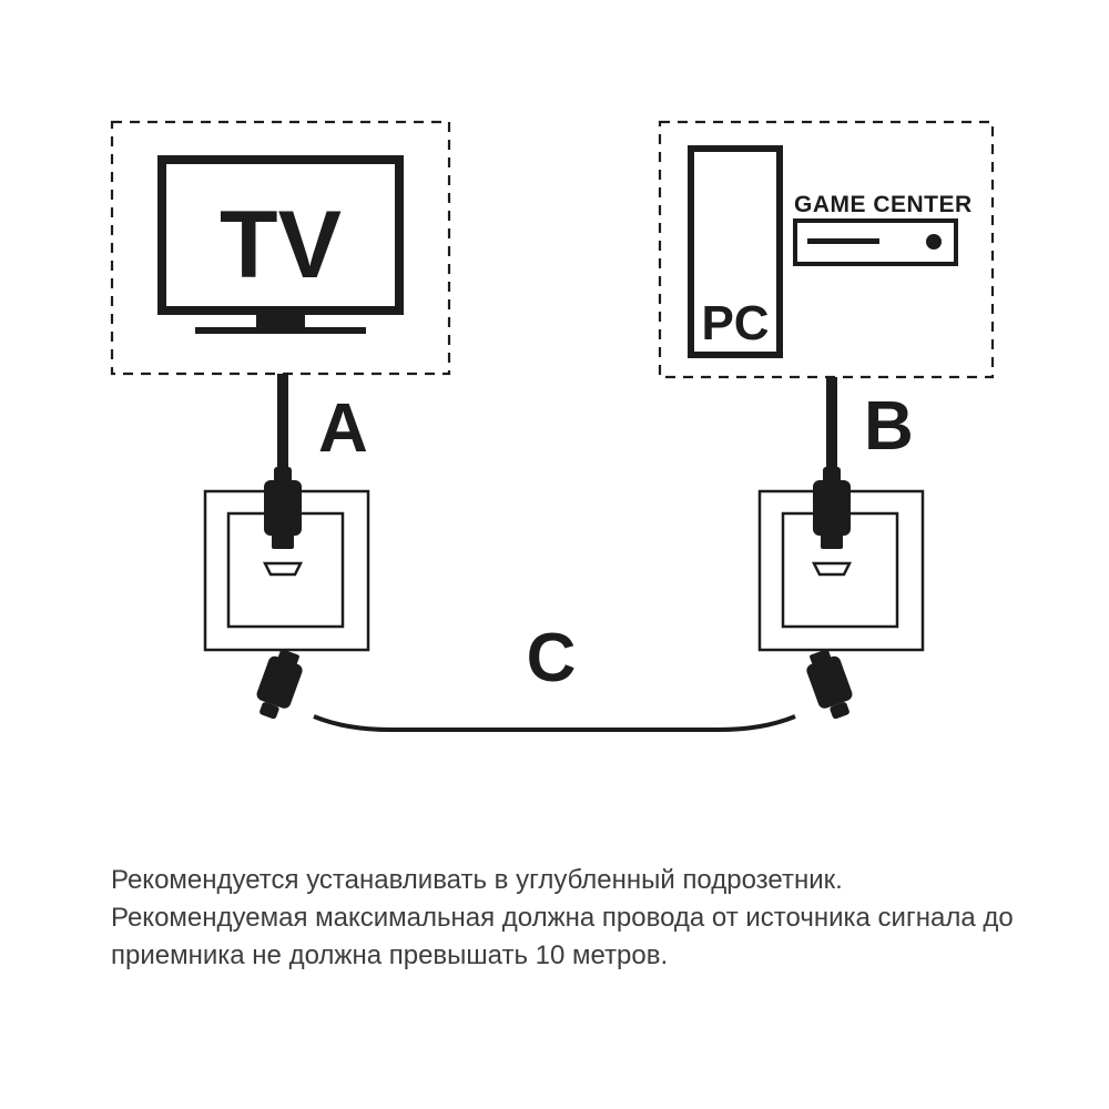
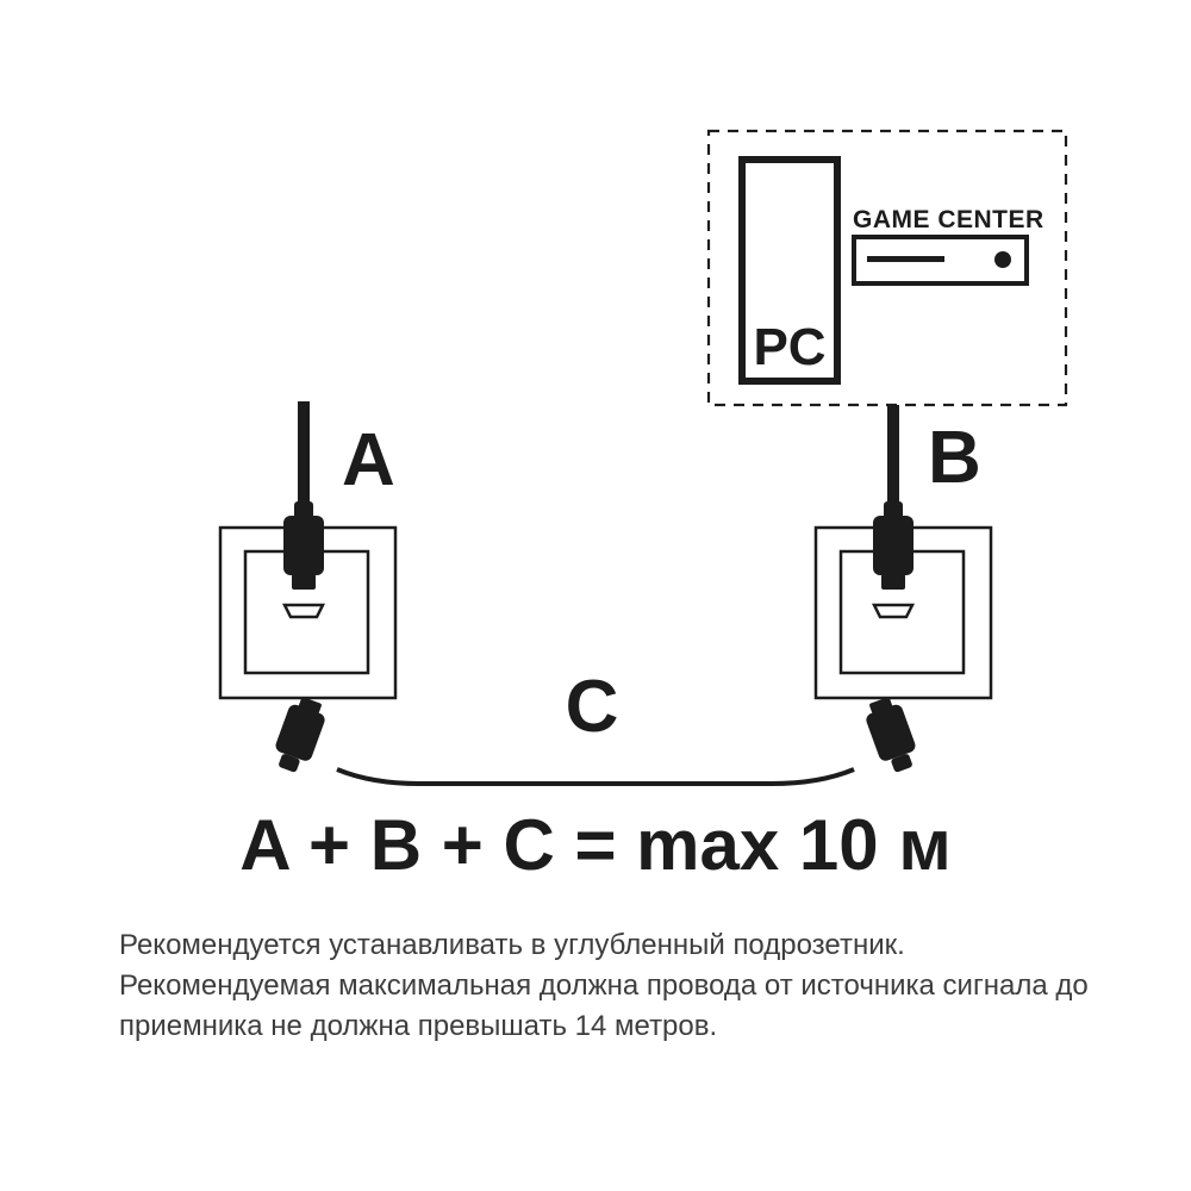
- TV
  PC
  GAME CENTER
  A
  B
  C
+ A + B + C = max 10 м
  Рекомендуется устанавливать в углубленный подрозетник.
  Рекомендуемая максимальная должна провода от источника сигнала до
- приемника не должна превышать 10 метров.
+ приемника не должна превышать 14 метров.
